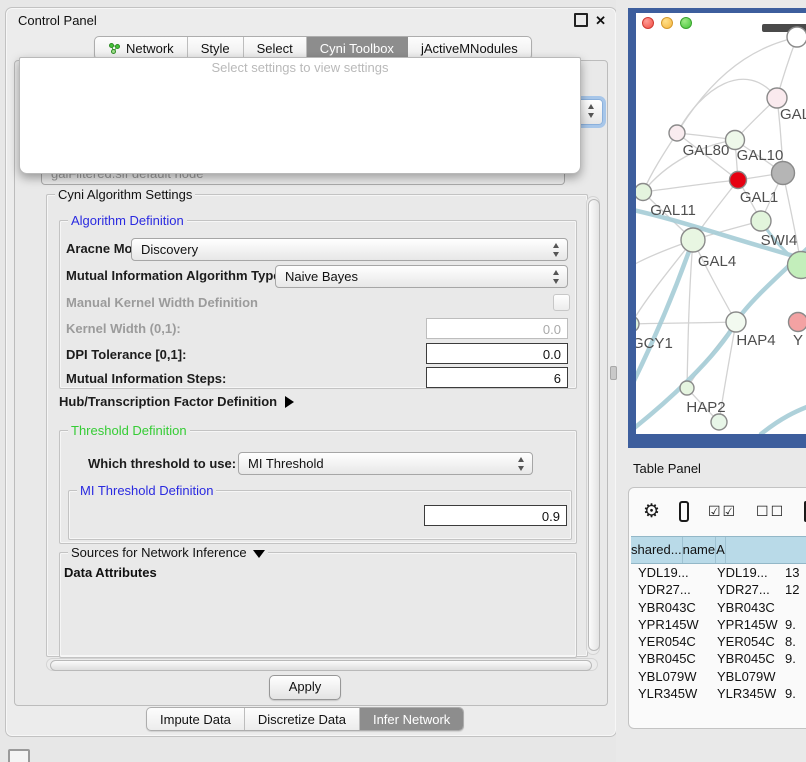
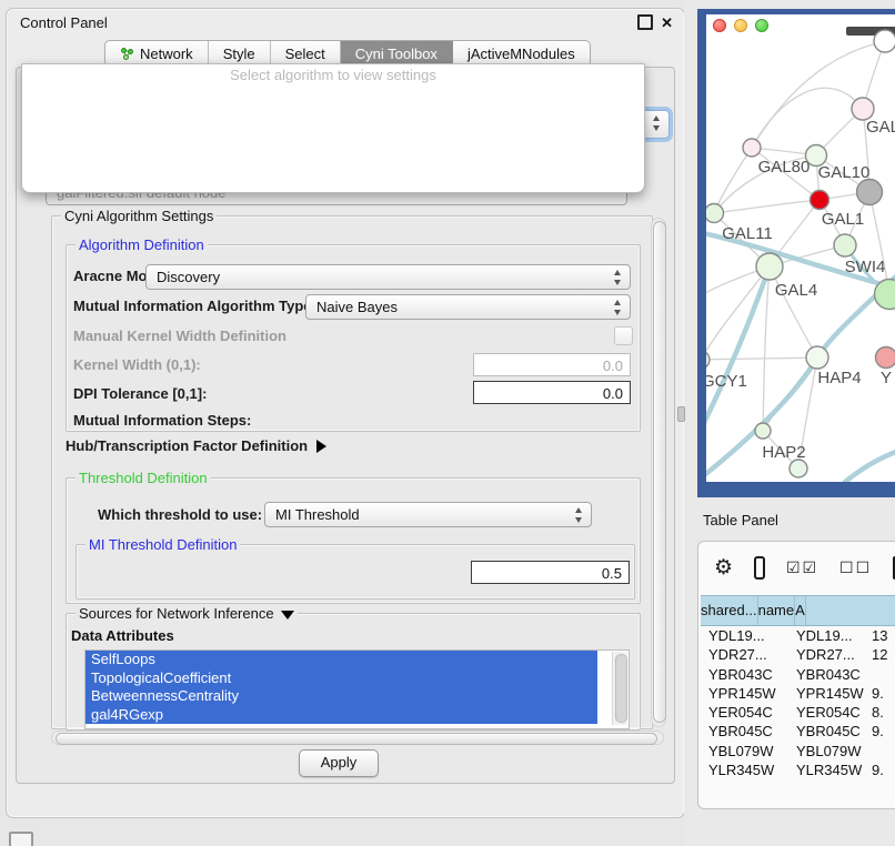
  Control Panel
  ✕
  Network
  Style
  Select
  Cyni Toolbox
  jActiveMNodules
  Cyni Algorithm Settings
  Algorithm Definition
  Aracne Mo
  Discovery
  Mutual Information Algorithm Typ
  Naive Bayes
  Manual Kernel Width Definition
  Kernel Width (0,1):
  0.0
  DPI Tolerance [0,1]:
  0.0
  Mutual Information Steps:
- 6
  Hub/Transcription Factor Definition
  Threshold Definition
  Which threshold to use:
  MI Threshold
  MI Threshold Definition
- 0.9
+ 0.5
  Sources for Network Inference
  Data Attributes
+ SelfLoops
+ TopologicalCoefficient
+ BetweennessCentrality
+ gal4RGexp
  Apply
- Select settings to view settings
+ Select algorithm to view settings
- Impute Data
- Discretize Data
- Infer Network
  GAL80
  GAL10
  GAL1
  GAL11
  SWI4
  GAL4
  HAP4
  Y
  GCY1
  HAP2
  Table Panel
  ⚙
  ☑☑
  ☐☐
  shared...
  name
  A
  YDL19...
  YDL19...
  13
  YDR27...
  YDR27...
  12
  YBR043C
  YBR043C
  YPR145W
  YPR145W
  9.
  YER054C
  YER054C
  8.
  YBR045C
  YBR045C
  9.
  YBL079W
  YBL079W
  YLR345W
  YLR345W
  9.
